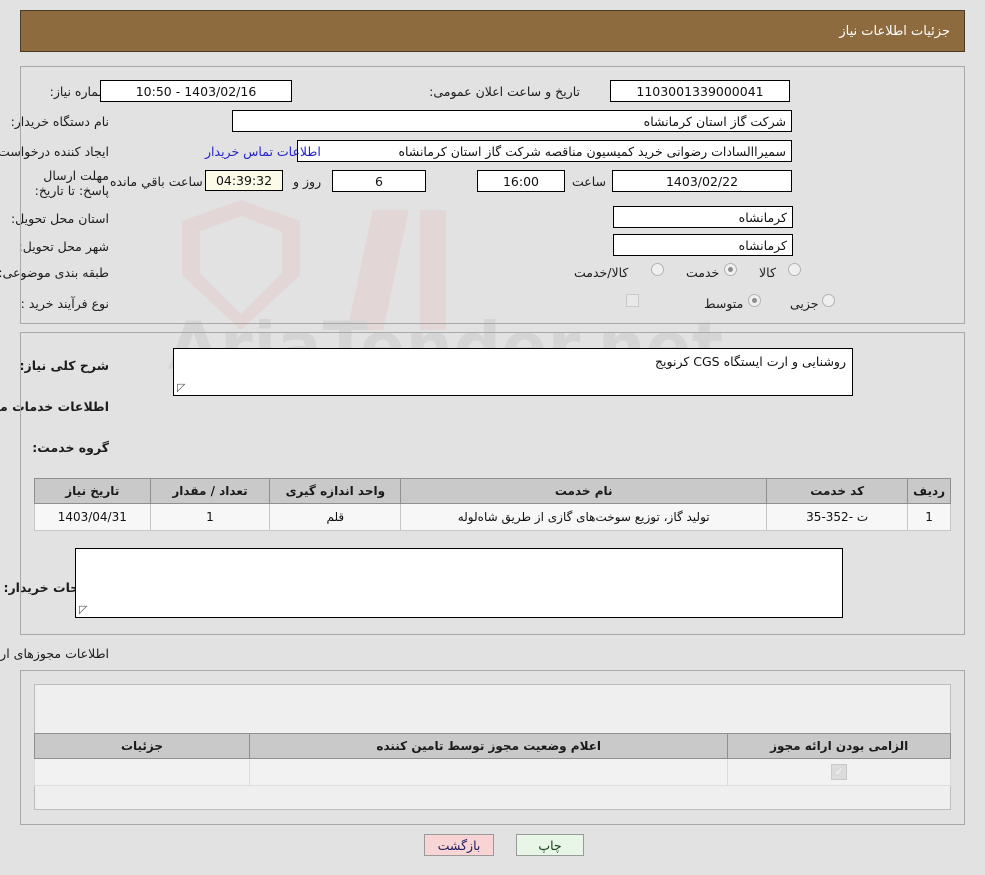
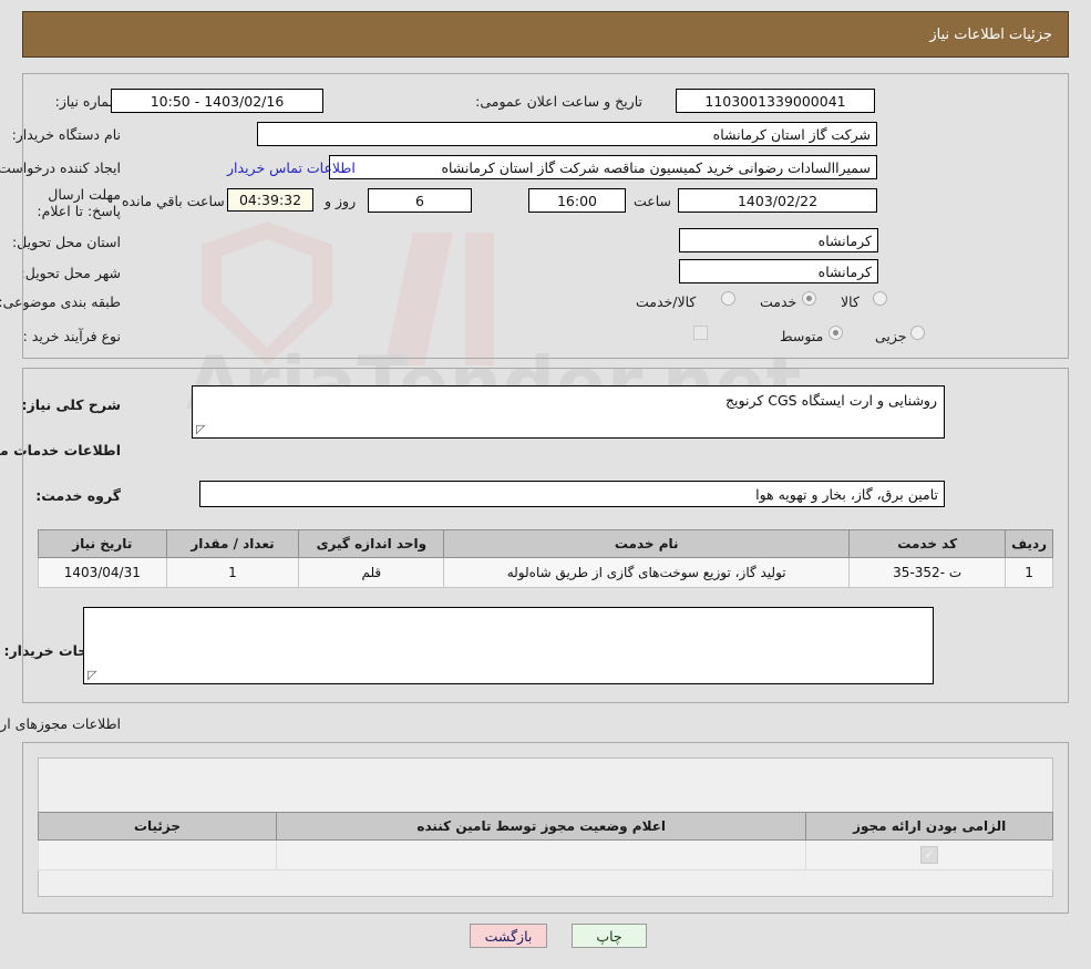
  AriaTender.net
  جزئیات اطلاعات نیاز
  ماره نیاز:
  1103001339000041
  تاریخ و ساعت اعلان عمومی:
  1403/02/16 - 10:50
  نام دستگاه خریدار:
  شرکت گاز استان کرمانشاه
  ایجاد کننده درخواست
  سمیراالسادات رضوانی خرید کمیسیون مناقصه شرکت گاز استان کرمانشاه
  اطلاعات تماس خریدار
- مهلت ارسال پاسخ: تا تاریخ:
+ مهلت ارسال پاسخ: تا اعلام:
  1403/02/22
  ساعت
  16:00
  6
  روز و
  04:39:32
  ساعت باقي مانده
  استان محل تحویل:
  کرمانشاه
  شهر محل تحویل:
  کرمانشاه
  طبقه بندی موضوعی:
  کالا
  خدمت
  کالا/خدمت
  نوع فرآیند خرید :
  جزیی
  متوسط
  شرح کلی نیاز:
  روشنایی و ارت ایستگاه CGS کرنویج
  گروه خدمت:
+ تامین برق، گاز، بخار و تهویه هوا
  ردیف	کد خدمت	نام خدمت	واحد اندازه گیری	تعداد / مقدار	تاریخ نیاز
  1	ت -352-35	تولید گاز، توزیع سوخت‌های گازی از طریق شاه‌لوله	قلم	1	1403/04/31
  الزامی بودن ارائه مجوز	اعلام وضعیت مجوز توسط تامین کننده	جزئیات
  چاپ
  بازگشت
